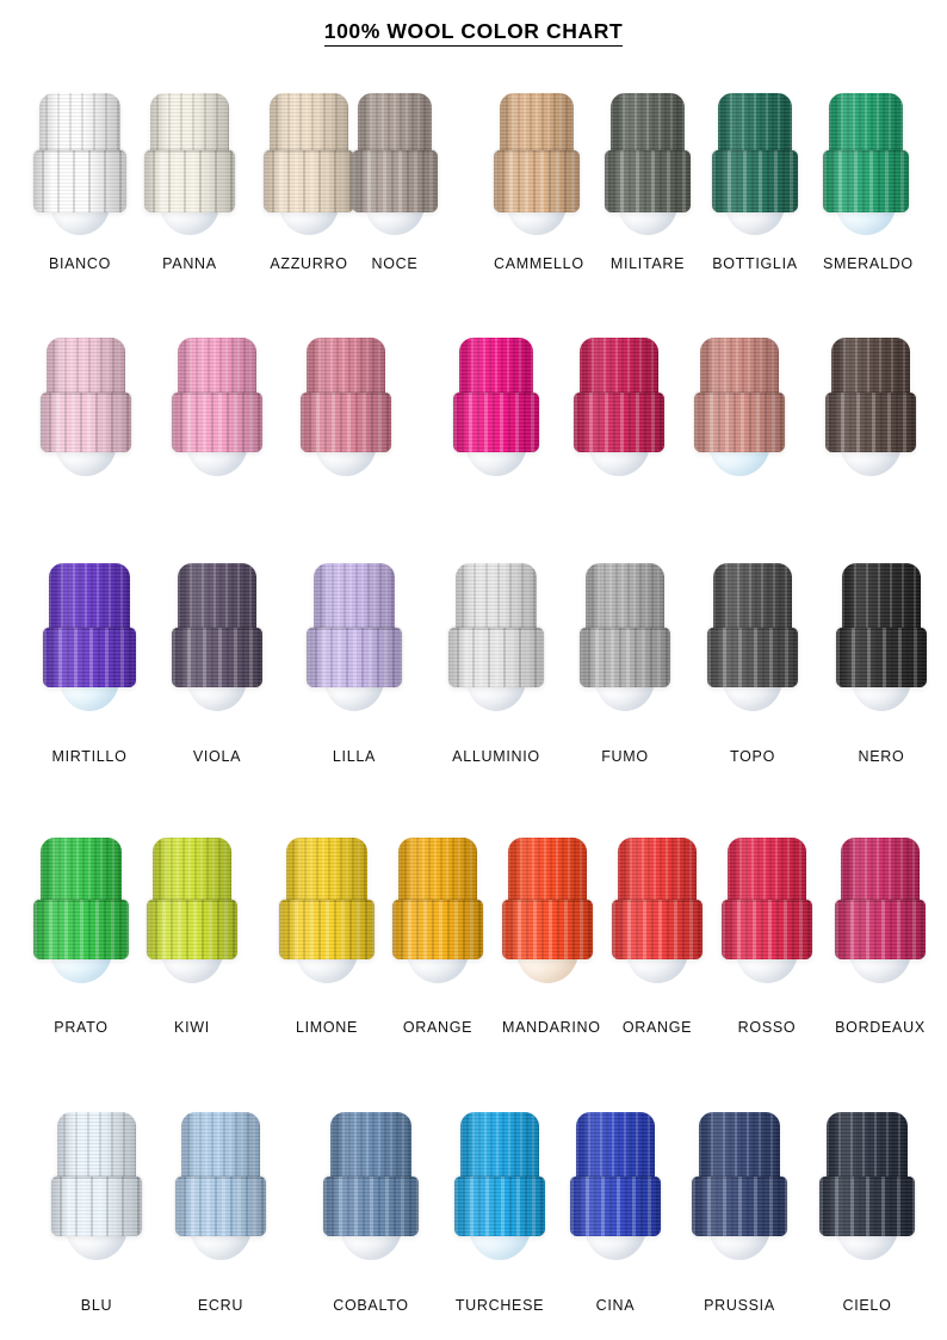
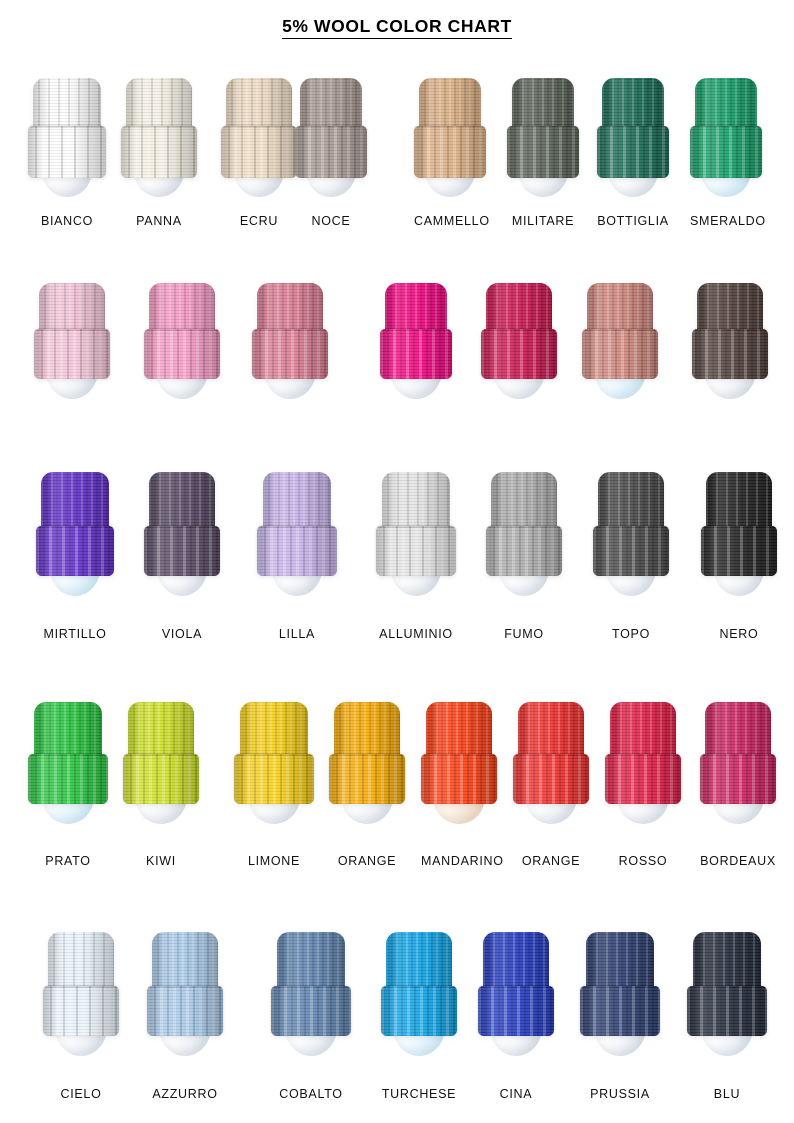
- 100% WOOL COLOR CHART
+ 5% WOOL COLOR CHART
  BIANCO
  PANNA
- AZZURRO
+ ECRU
  NOCE
  CAMMELLO
  MILITARE
  BOTTIGLIA
  SMERALDO
  MIRTILLO
  VIOLA
  LILLA
  ALLUMINIO
  FUMO
  TOPO
  NERO
  PRATO
  KIWI
  LIMONE
  ORANGE
  MANDARINO
  ORANGE
  ROSSO
  BORDEAUX
- BLU
+ CIELO
- ECRU
+ AZZURRO
  COBALTO
  TURCHESE
  CINA
  PRUSSIA
- CIELO
+ BLU
